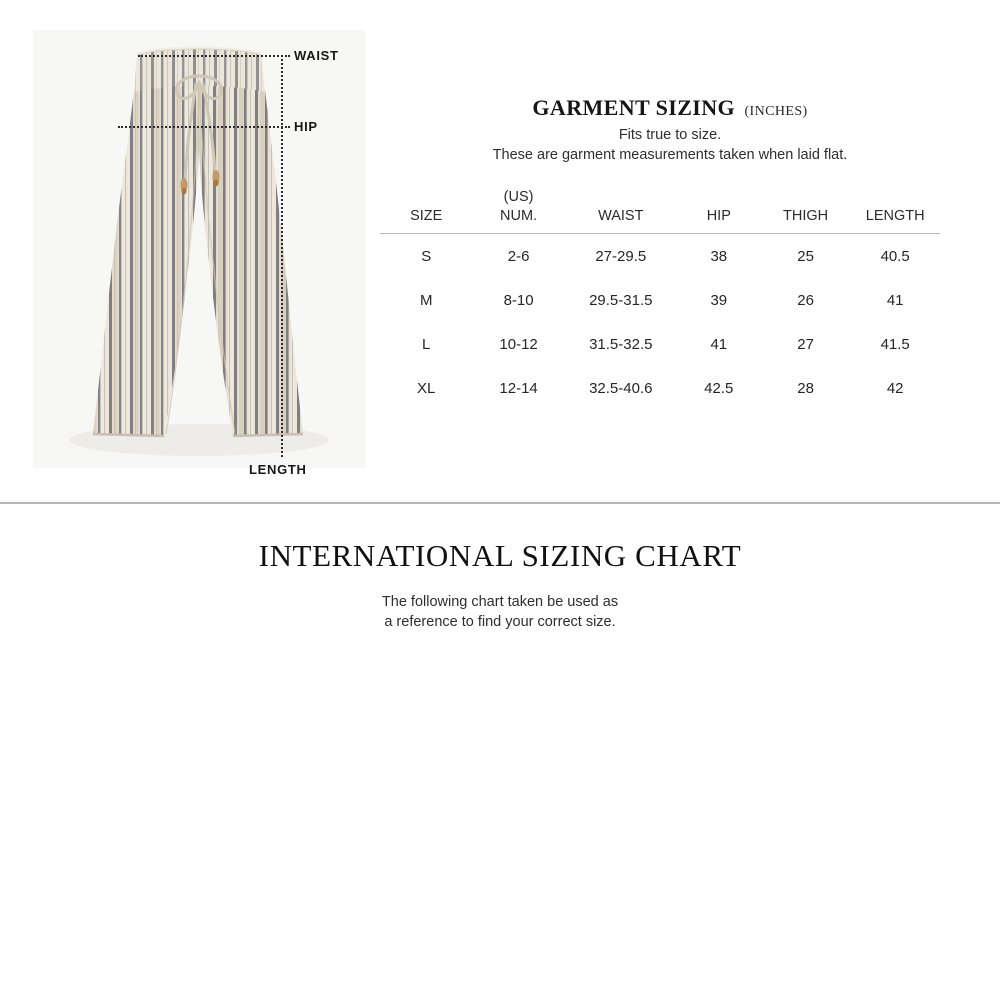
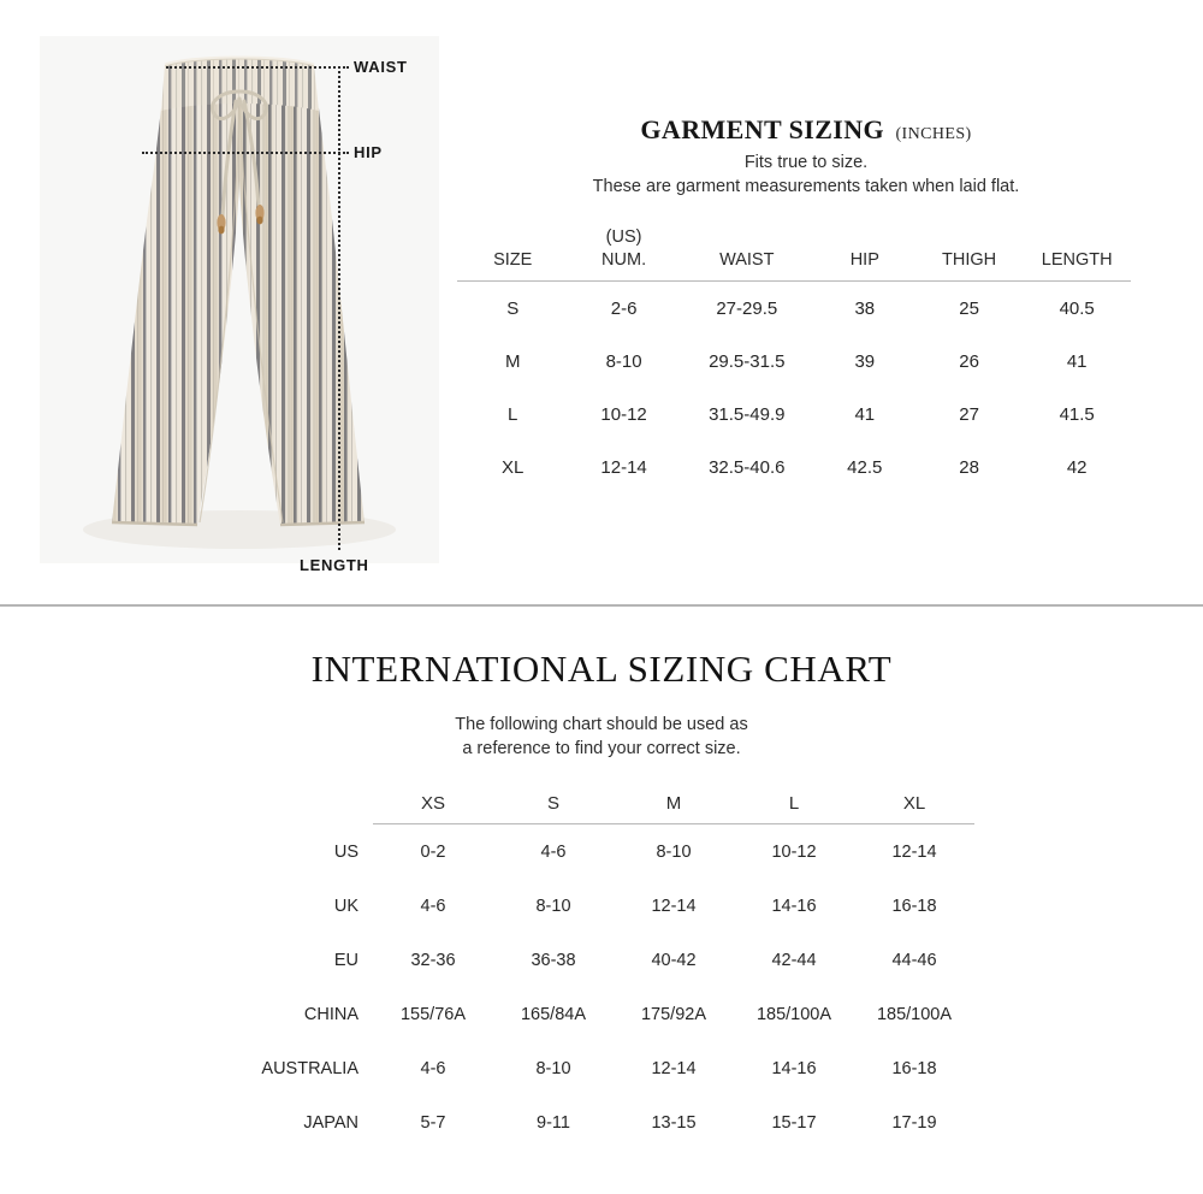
  WAIST
  HIP
  LENGTH
  GARMENT SIZING (INCHES)
  Fits true to size.
  These are garment measurements taken when laid flat.
  SIZE	(US) NUM.	WAIST	HIP	THIGH	LENGTH
  S	2-6	27-29.5	38	25	40.5
  M	8-10	29.5-31.5	39	26	41
- L	10-12	31.5-32.5	41	27	41.5
+ L	10-12	31.5-49.9	41	27	41.5
  XL	12-14	32.5-40.6	42.5	28	42
  INTERNATIONAL SIZING CHART
- The following chart taken be used as
+ The following chart should be used as
  a reference to find your correct size.
+ 	XS	S	M	L	XL
+ US	0-2	4-6	8-10	10-12	12-14
+ UK	4-6	8-10	12-14	14-16	16-18
+ EU	32-36	36-38	40-42	42-44	44-46
+ CHINA	155/76A	165/84A	175/92A	185/100A	185/100A
+ AUSTRALIA	4-6	8-10	12-14	14-16	16-18
+ JAPAN	5-7	9-11	13-15	15-17	17-19
